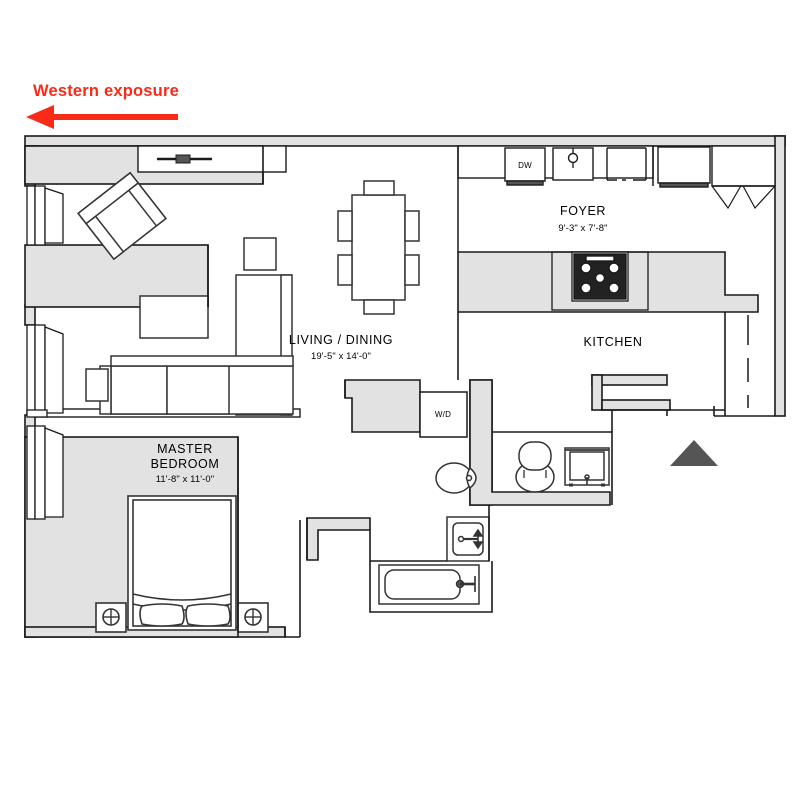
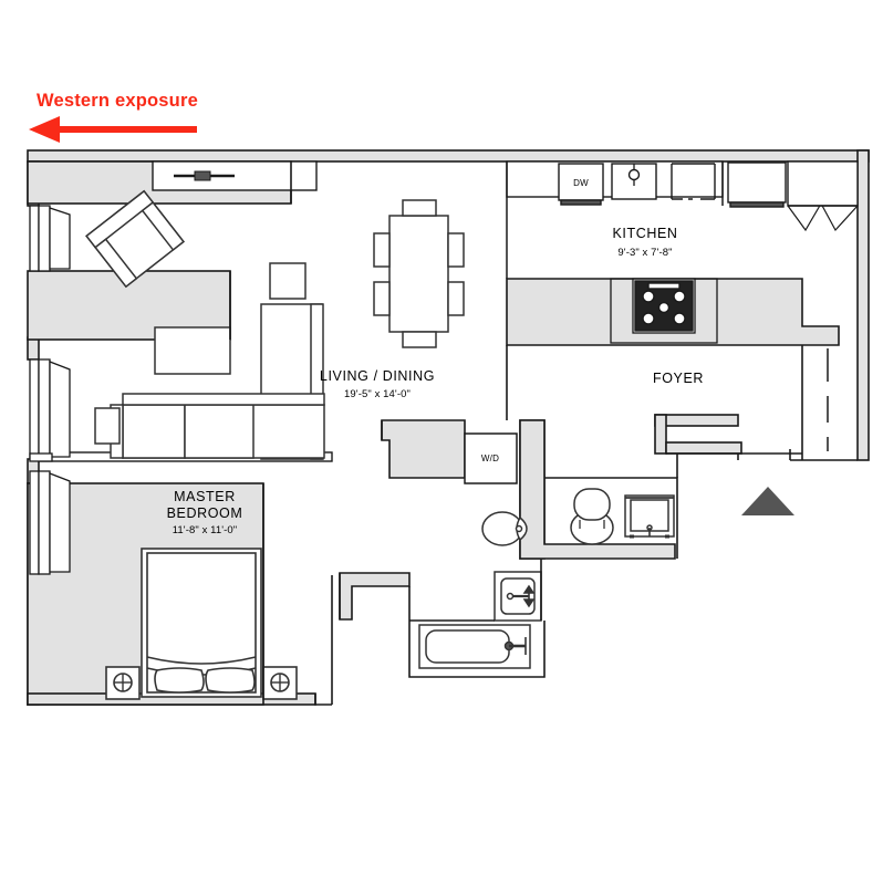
  Western exposure
- FOYER
+ KITCHEN
  9'-3" x 7'-8"
  LIVING / DINING
  19'-5" x 14'-0"
- KITCHEN
+ FOYER
  MASTER
  BEDROOM
  11'-8" x 11'-0"
  DW
  W/D
